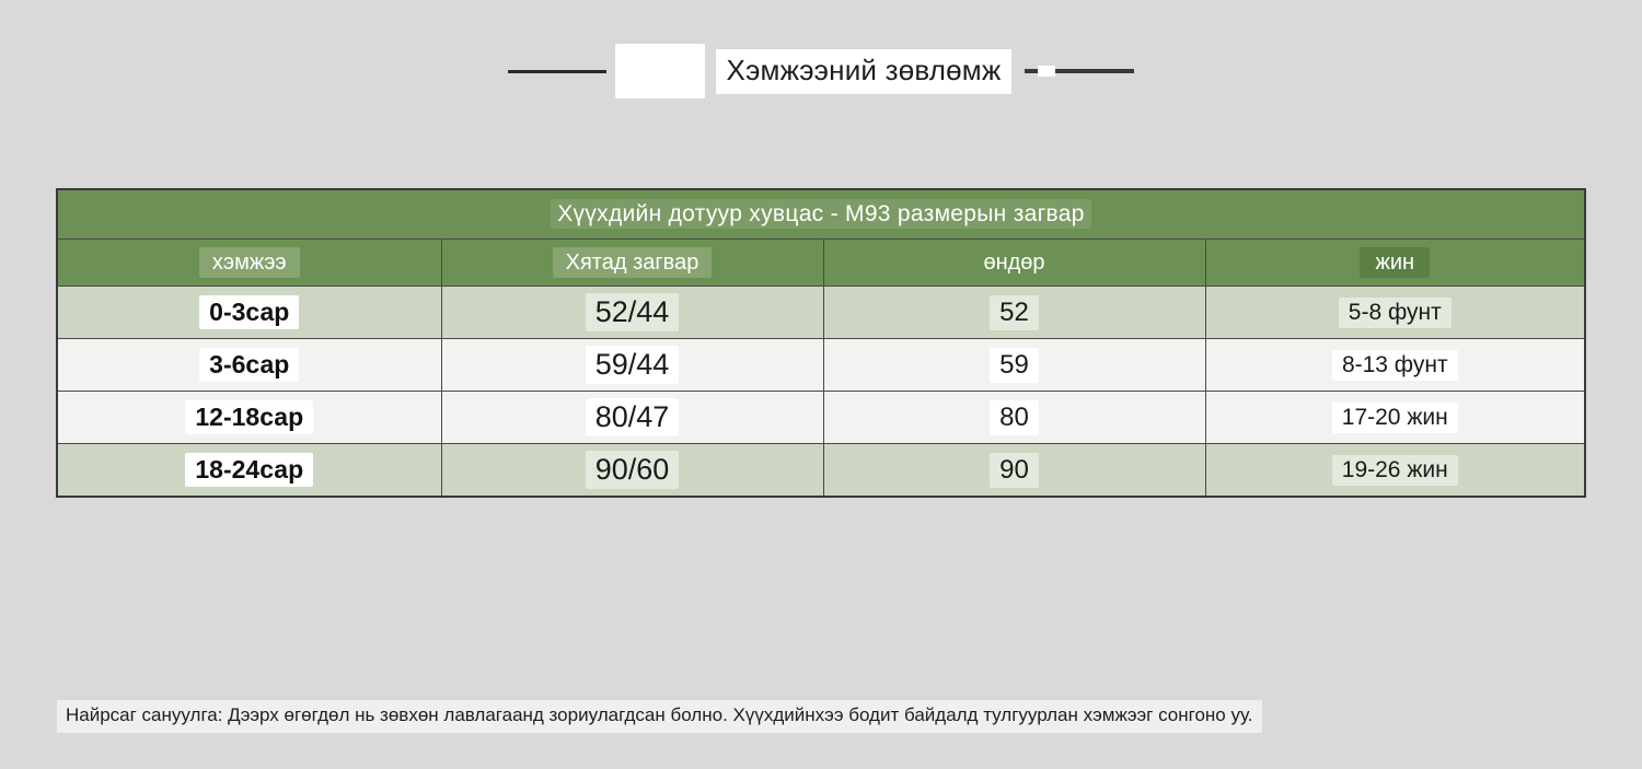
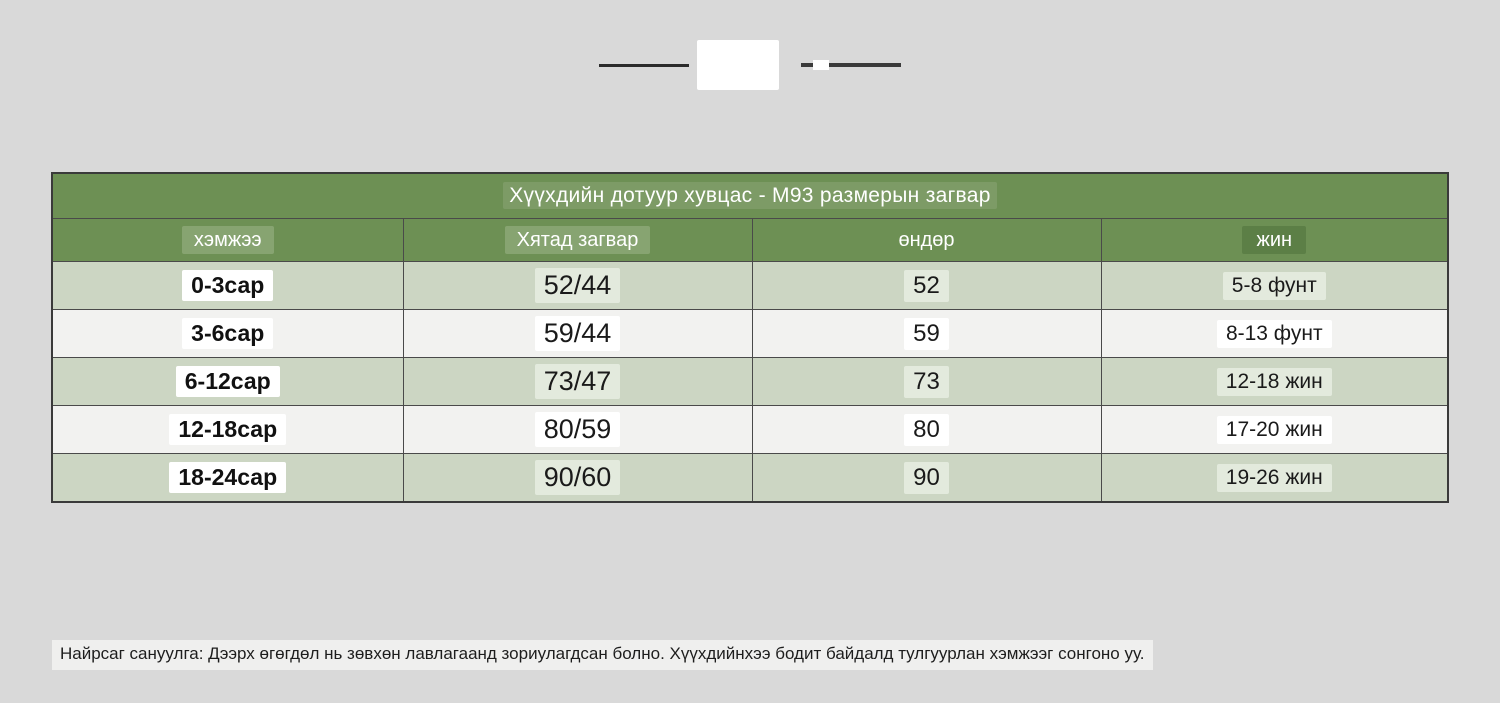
- Хэмжээний зөвлөмж
  Хүүхдийн дотуур хувцас - M93 размерын загвар
  хэмжээ	Хятад загвар	өндөр	жин
  0-3сар	52/44	52	5-8 фунт
  3-6сар	59/44	59	8-13 фунт
+ 6-12сар	73/47	73	12-18 жин
- 12-18сар	80/47	80	17-20 жин
+ 12-18сар	80/59	80	17-20 жин
  18-24сар	90/60	90	19-26 жин
  Найрсаг сануулга: Дээрх өгөгдөл нь зөвхөн лавлагаанд зориулагдсан болно. Хүүхдийнхээ бодит байдалд тулгуурлан хэмжээг сонгоно уу.
